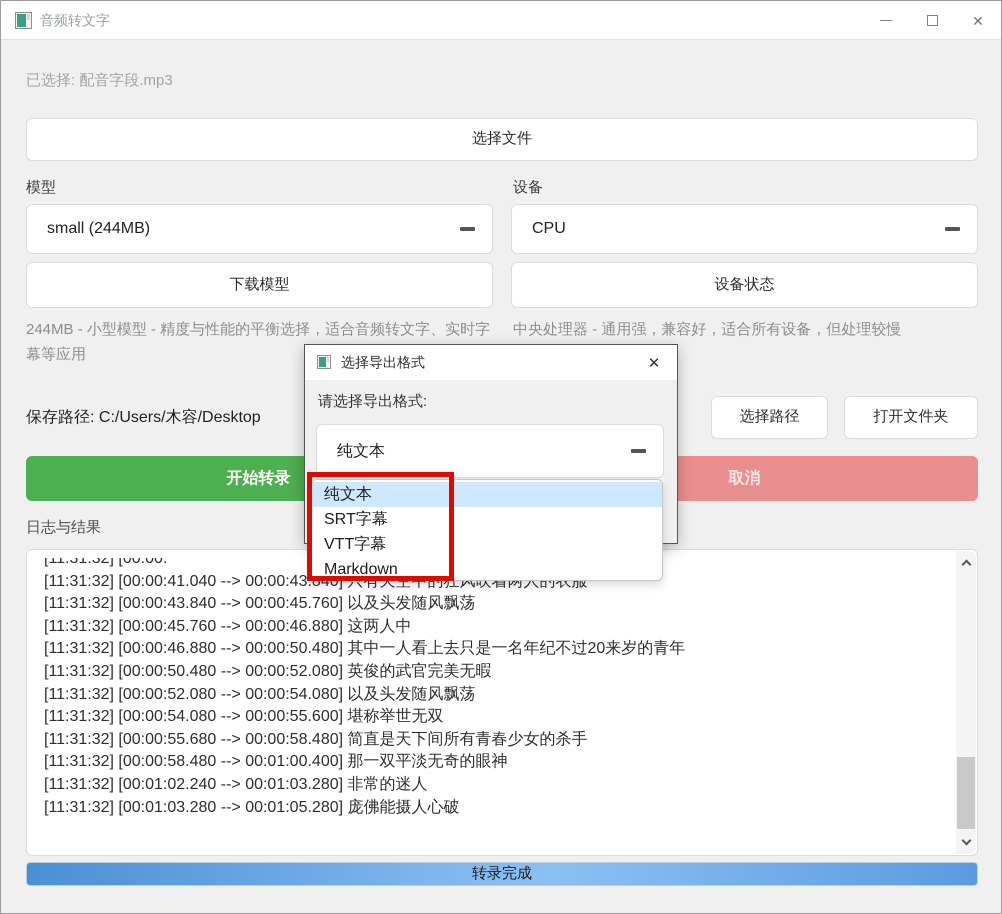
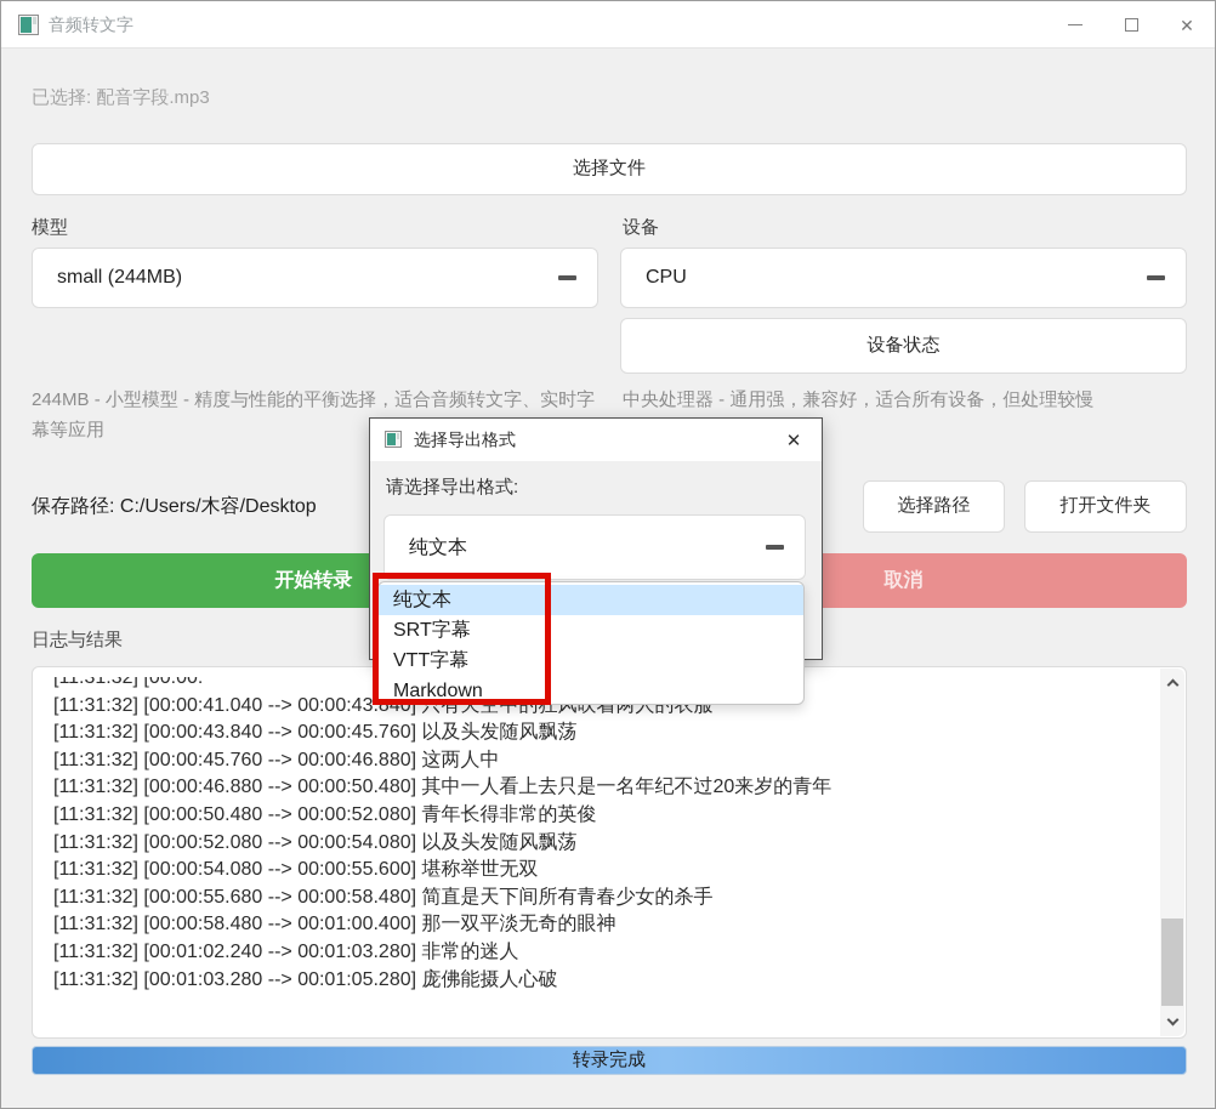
  音频转文字
  ✕
  已选择: 配音字段.mp3
  选择文件
  模型
  设备
  small (244MB)
  CPU
- 下载模型
  设备状态
  244MB - 小型模型 - 精度与性能的平衡选择，适合音频转文字、实时字幕等应用
  中央处理器 - 通用强，兼容好，适合所有设备，但处理较慢
  保存路径: C:/Users/木容/Desktop
  选择路径
  打开文件夹
  开始转录
  取消
  日志与结果
  [11:31:32] [00:00:
  [11:31:32] [00:00:41.040 --> 00:00:43.840] 只有天空中的狂风吹着两人的衣服
  [11:31:32] [00:00:43.840 --> 00:00:45.760] 以及头发随风飘荡
  [11:31:32] [00:00:45.760 --> 00:00:46.880] 这两人中
  [11:31:32] [00:00:46.880 --> 00:00:50.480] 其中一人看上去只是一名年纪不过20来岁的青年
- [11:31:32] [00:00:50.480 --> 00:00:52.080] 英俊的武官完美无暇
+ [11:31:32] [00:00:50.480 --> 00:00:52.080] 青年长得非常的英俊
  [11:31:32] [00:00:52.080 --> 00:00:54.080] 以及头发随风飘荡
  [11:31:32] [00:00:54.080 --> 00:00:55.600] 堪称举世无双
  [11:31:32] [00:00:55.680 --> 00:00:58.480] 简直是天下间所有青春少女的杀手
  [11:31:32] [00:00:58.480 --> 00:01:00.400] 那一双平淡无奇的眼神
  [11:31:32] [00:01:02.240 --> 00:01:03.280] 非常的迷人
  [11:31:32] [00:01:03.280 --> 00:01:05.280] 庞佛能摄人心破
  转录完成
  选择导出格式
  ✕
  请选择导出格式:
  纯文本
  纯文本
  SRT字幕
  VTT字幕
  Markdown
